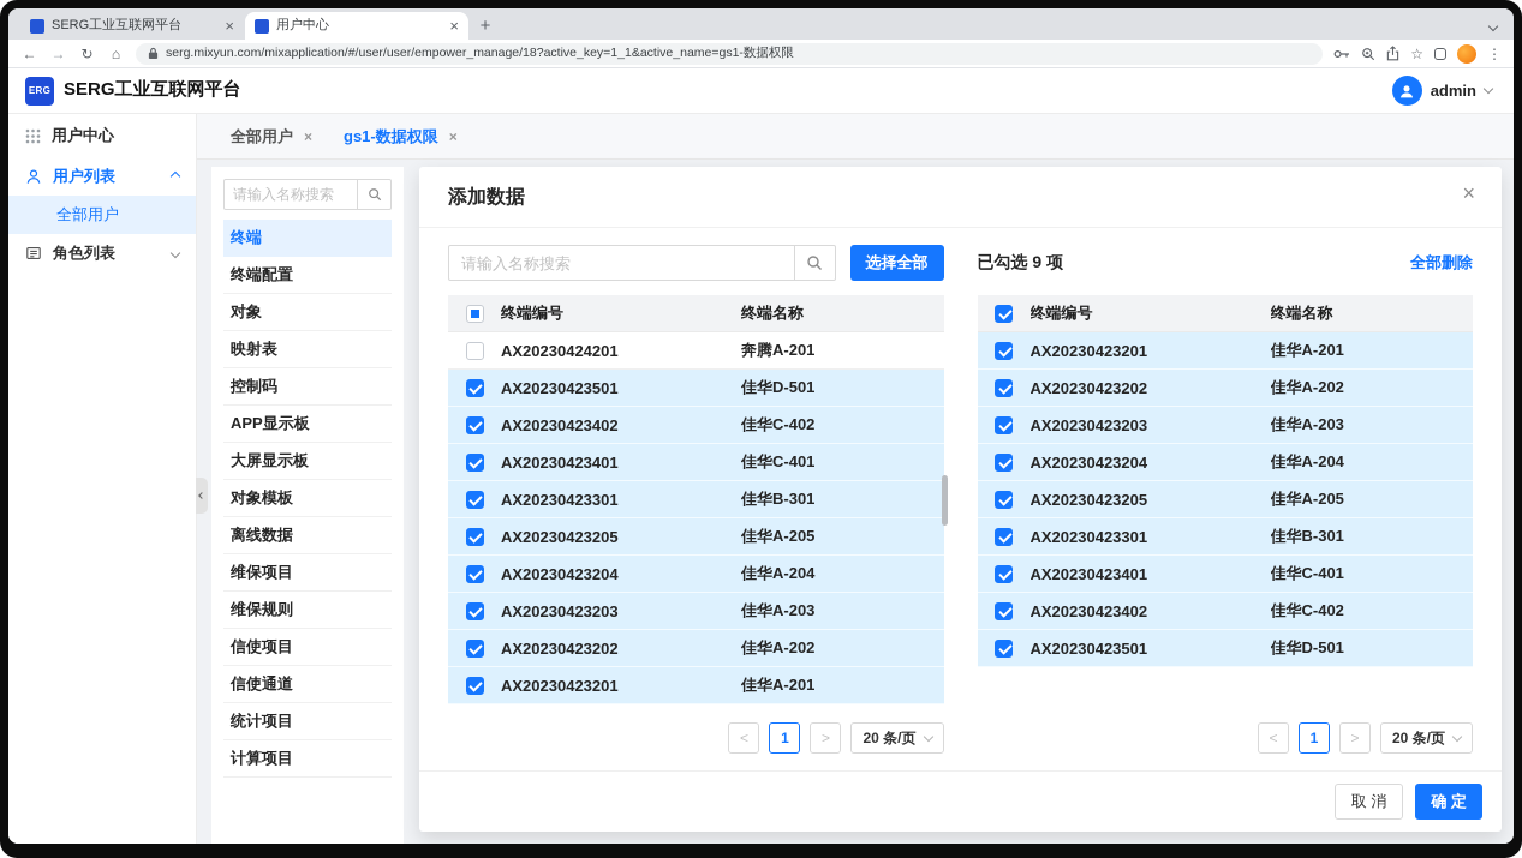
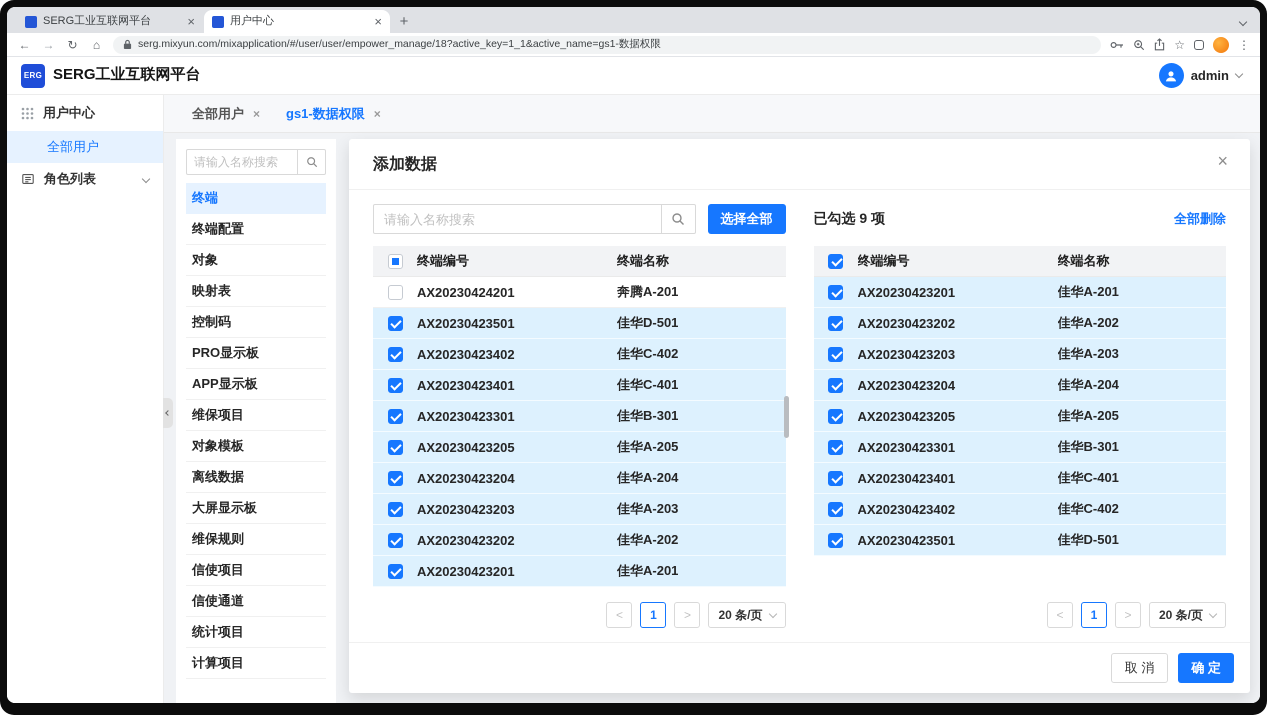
  SERG工业互联网平台
  ×
  用户中心
  ×
  +
  ←
  →
  ↻
  ⌂
  serg.mixyun.com/mixapplication/#/user/user/empower_manage/18?active_key=1_1&active_name=gs1-数据权限
  ☆
  ⋮
  ERG
  SERG工业互联网平台
  admin
  用户中心
- 用户列表
  全部用户
  角色列表
  全部用户
  ×
  gs1-数据权限
  ×
  请输入名称搜索
  终端
  终端配置
  对象
  映射表
  控制码
+ PRO显示板
  APP显示板
- 大屏显示板
+ 维保项目
  对象模板
  离线数据
- 维保项目
+ 大屏显示板
  维保规则
  信使项目
  信使通道
  统计项目
  计算项目
  添加数据
  ×
  请输入名称搜索
  选择全部
  终端编号
  终端名称
  AX20230424201
  奔腾A-201
  AX20230423501
  佳华D-501
  AX20230423402
  佳华C-402
  AX20230423401
  佳华C-401
  AX20230423301
  佳华B-301
  AX20230423205
  佳华A-205
  AX20230423204
  佳华A-204
  AX20230423203
  佳华A-203
  AX20230423202
  佳华A-202
  AX20230423201
  佳华A-201
  <
  1
  >
  20 条/页
  已勾选 9 项
  全部删除
  终端编号
  终端名称
  AX20230423201
  佳华A-201
  AX20230423202
  佳华A-202
  AX20230423203
  佳华A-203
  AX20230423204
  佳华A-204
  AX20230423205
  佳华A-205
  AX20230423301
  佳华B-301
  AX20230423401
  佳华C-401
  AX20230423402
  佳华C-402
  AX20230423501
  佳华D-501
  <
  1
  >
  20 条/页
  取 消
  确 定
